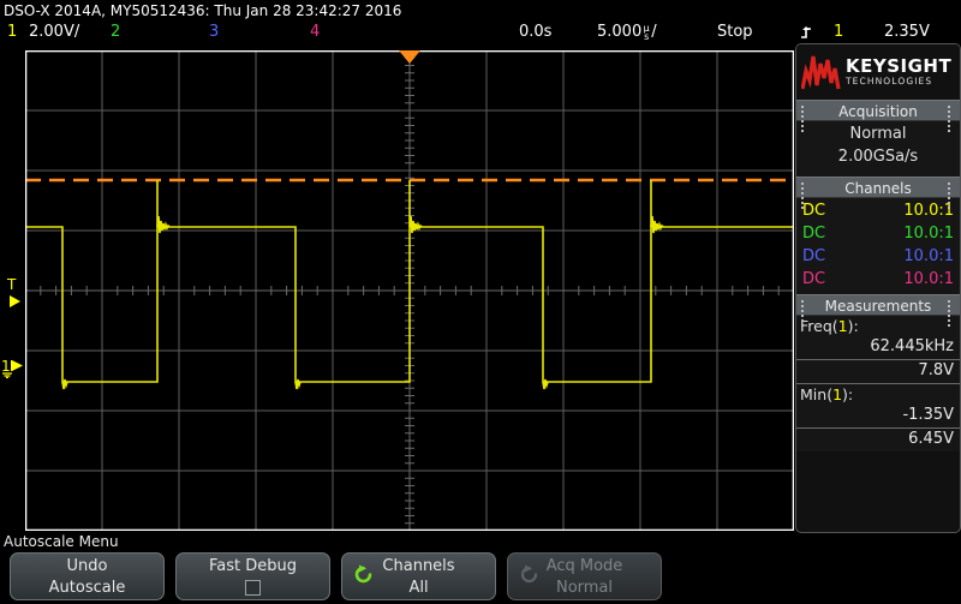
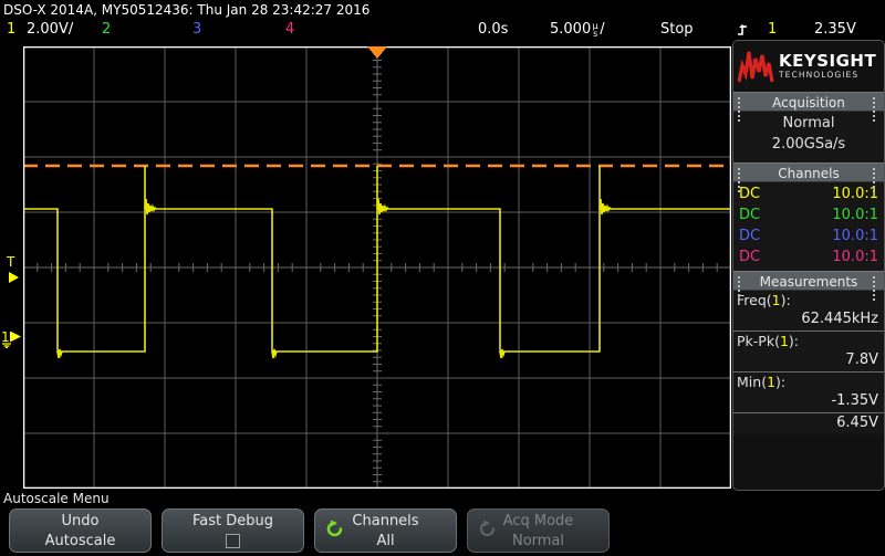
  DSO-X 2014A, MY50512436: Thu Jan 28 23:42:27 2016
  1
  2.00V/
  2
  3
  4
  0.0s
  5.000
  µ
  s
  /
  Stop
  1
  2.35V
  T
  1
  KEYSIGHT
  TECHNOLOGIES
  Acquisition
  Normal
  2.00GSa/s
  Channels
  DC
  10.0:1
  DC
  10.0:1
  DC
  10.0:1
  DC
  10.0:1
  Measurements
  Freq(1):
  62.445kHz
+ Pk-Pk(1):
  7.8V
  Min(1):
  -1.35V
  6.45V
  Autoscale Menu
  Undo
  Autoscale
  Fast Debug
  Channels
  All
  Acq Mode
  Normal
